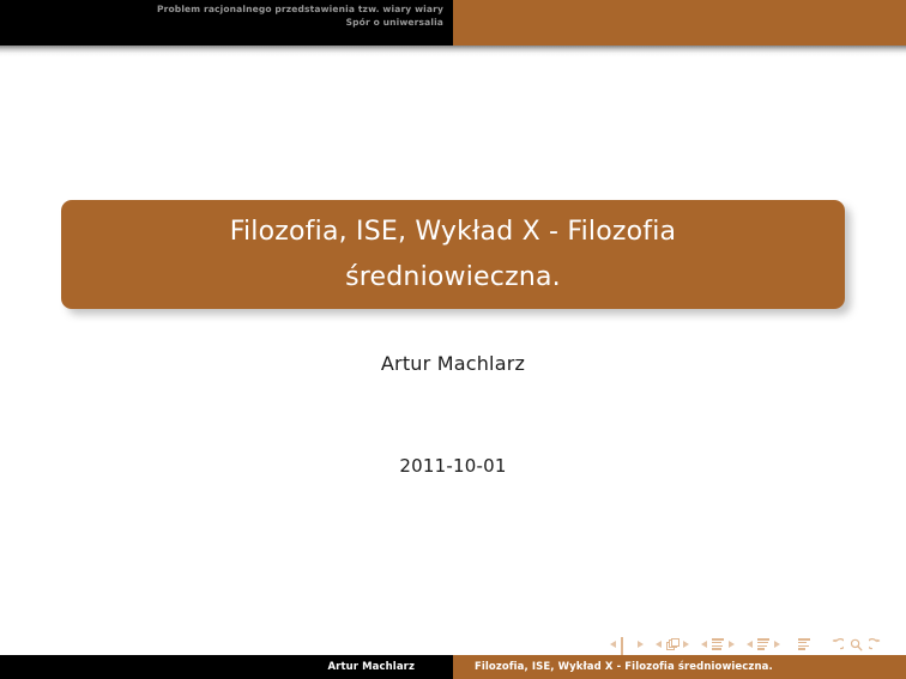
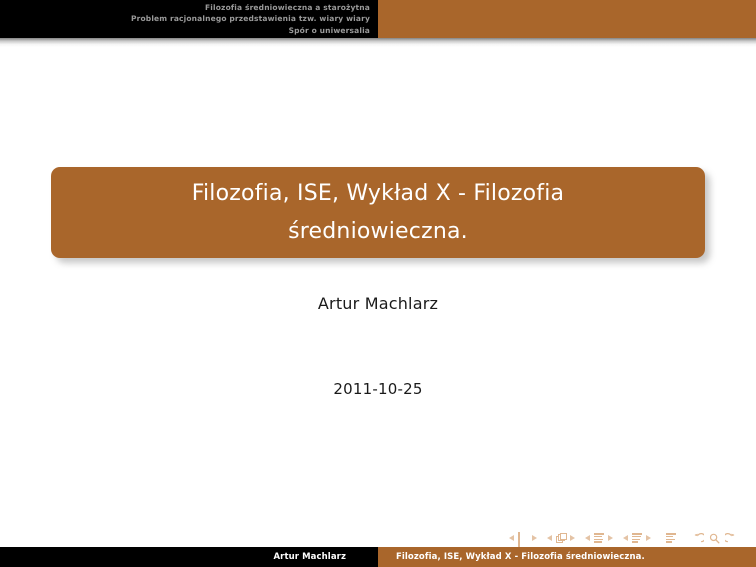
+ Filozofia średniowieczna a starożytna
  Problem racjonalnego przedstawienia tzw. wiary wiary
  Spór o uniwersalia
  Filozofia, ISE, Wykład X - Filozofia
  średniowieczna.
  Artur Machlarz
- 2011-10-01
+ 2011-10-25
  Artur Machlarz
  Filozofia, ISE, Wykład X - Filozofia średniowieczna.
